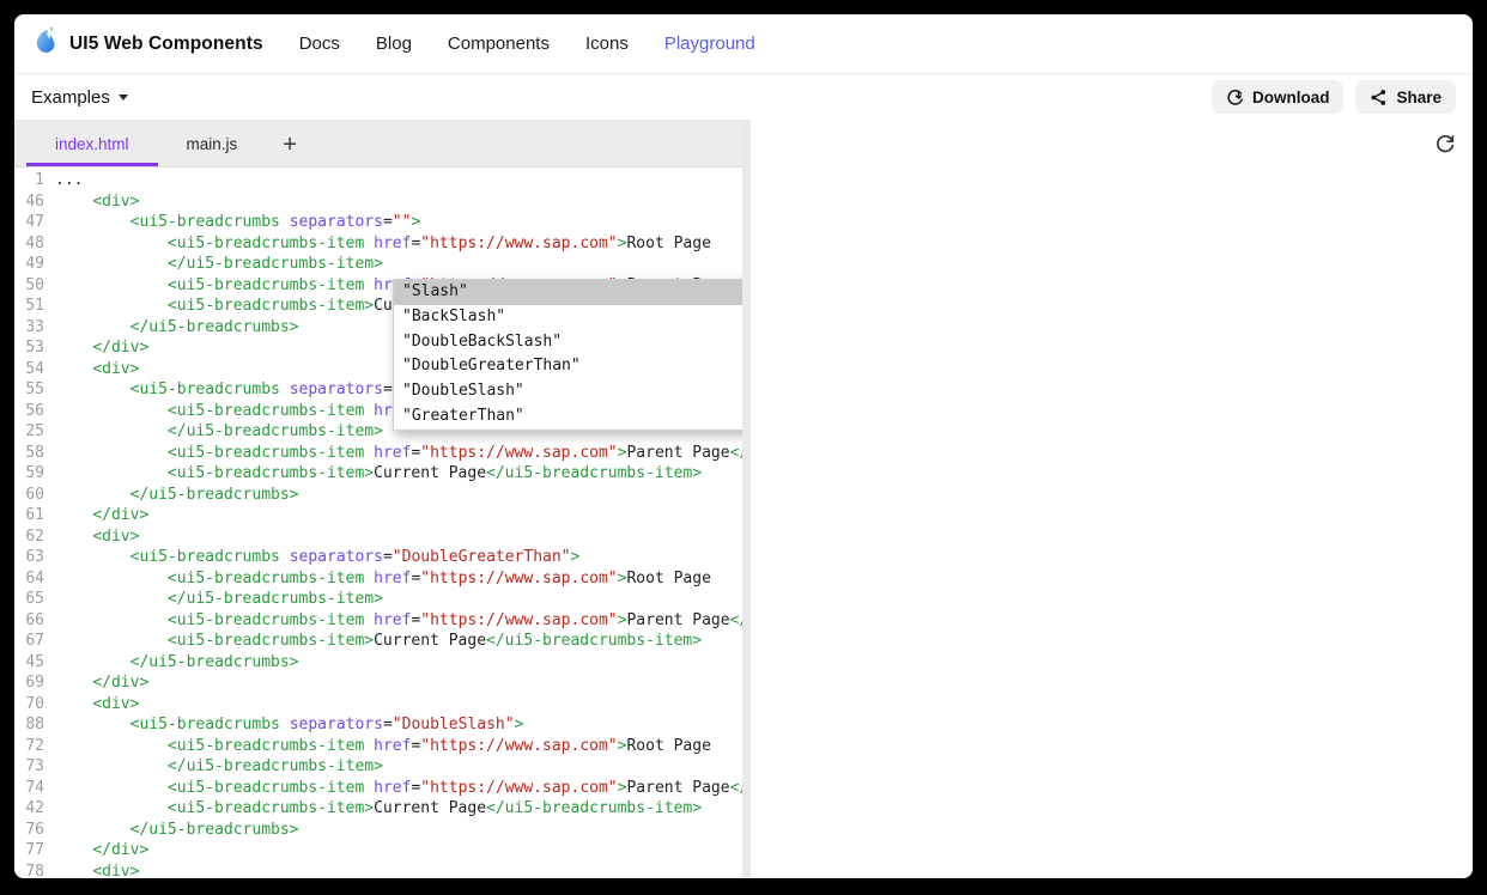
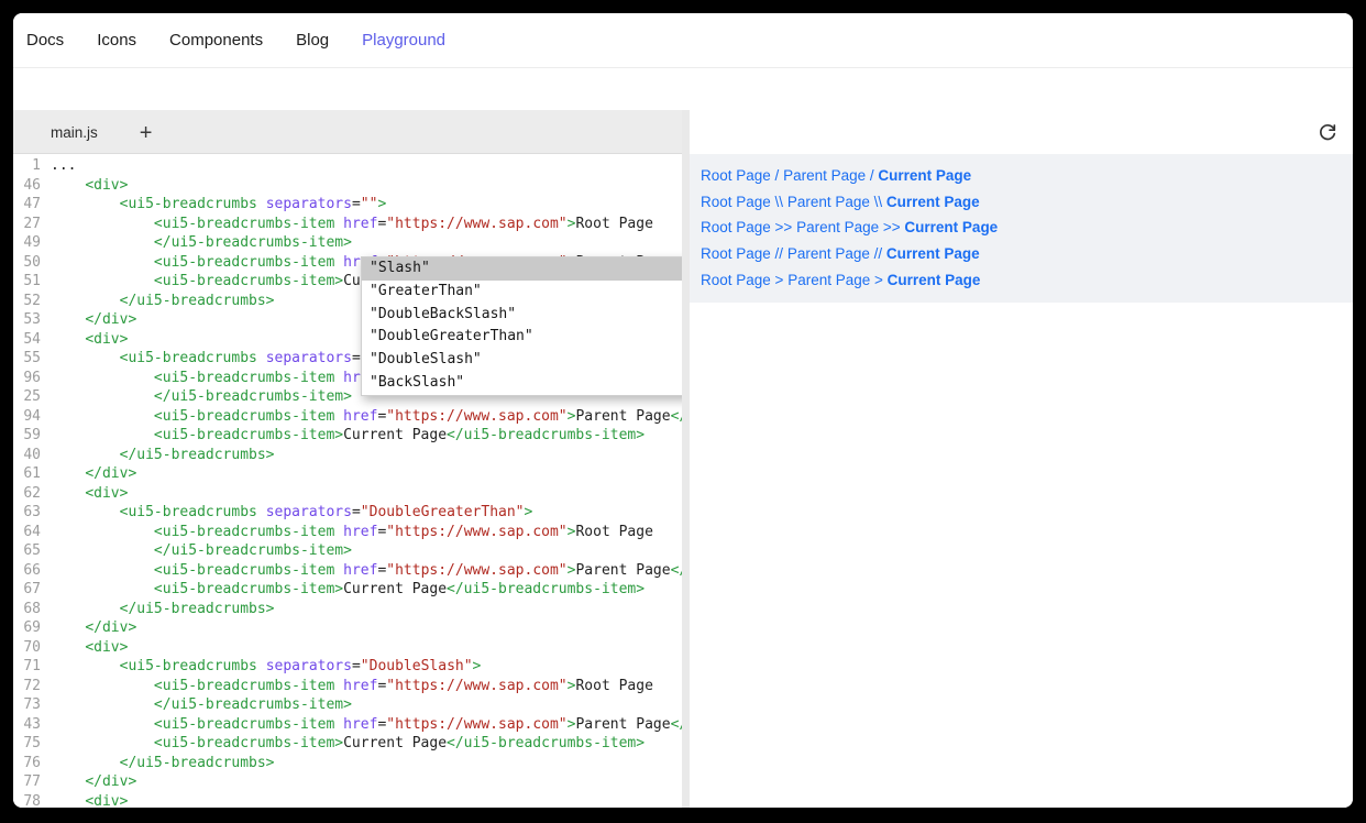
- UI5 Web Components
  Docs
- Blog
+ Icons
  Components
- Icons
+ Blog
  Playground
- Examples
- Download
- Share
- index.html
  main.js
  +
  1
  ...
  46
  <div>
  47
  <ui5-breadcrumbs
  separators
  =
  ""
  >
- 48
+ 27
  <ui5-breadcrumbs-item
  href
  =
  "https://www.sap.com"
  >
  Root Page
  49
  </ui5-breadcrumbs-item>
  50
  <ui5-breadcrumbs-item
  51
  <ui5-breadcrumbs-item>
- 33
+ 52
  </ui5-breadcrumbs>
  53
  </div>
  54
  <div>
  55
  <ui5-breadcrumbs
  separators
  =
- 56
+ 96
  <ui5-breadcrumbs-item
  25
  </ui5-breadcrumbs-item>
- 58
+ 94
  <ui5-breadcrumbs-item
  href
  =
  "https://www.sap.com"
  >
  Parent Page
  59
  <ui5-breadcrumbs-item>
  Current Page
  </ui5-breadcrumbs-item>
- 60
+ 40
  </ui5-breadcrumbs>
  61
  </div>
  62
  <div>
  63
  <ui5-breadcrumbs
  separators
  =
  "DoubleGreaterThan"
  >
  64
  <ui5-breadcrumbs-item
  href
  =
  "https://www.sap.com"
  >
  Root Page
  65
  </ui5-breadcrumbs-item>
  66
  <ui5-breadcrumbs-item
  href
  =
  "https://www.sap.com"
  >
  Parent Page
  67
  <ui5-breadcrumbs-item>
  Current Page
  </ui5-breadcrumbs-item>
- 45
+ 68
  </ui5-breadcrumbs>
  69
  </div>
  70
  <div>
- 88
+ 71
  <ui5-breadcrumbs
  separators
  =
  "DoubleSlash"
  >
  72
  <ui5-breadcrumbs-item
  href
  =
  "https://www.sap.com"
  >
  Root Page
  73
  </ui5-breadcrumbs-item>
- 74
+ 43
  <ui5-breadcrumbs-item
  href
  =
  "https://www.sap.com"
  >
  Parent Page
- 42
+ 75
  <ui5-breadcrumbs-item>
  Current Page
  </ui5-breadcrumbs-item>
  76
  </ui5-breadcrumbs>
  77
  </div>
  78
  <div>
  "Slash"
- "BackSlash"
+ "GreaterThan"
  "DoubleBackSlash"
  "DoubleGreaterThan"
  "DoubleSlash"
- "GreaterThan"
+ "BackSlash"
+ Root Page / Parent Page / Current Page
+ Root Page \\ Parent Page \\ Current Page
+ Root Page >> Parent Page >> Current Page
+ Root Page // Parent Page // Current Page
+ Root Page > Parent Page > Current Page
